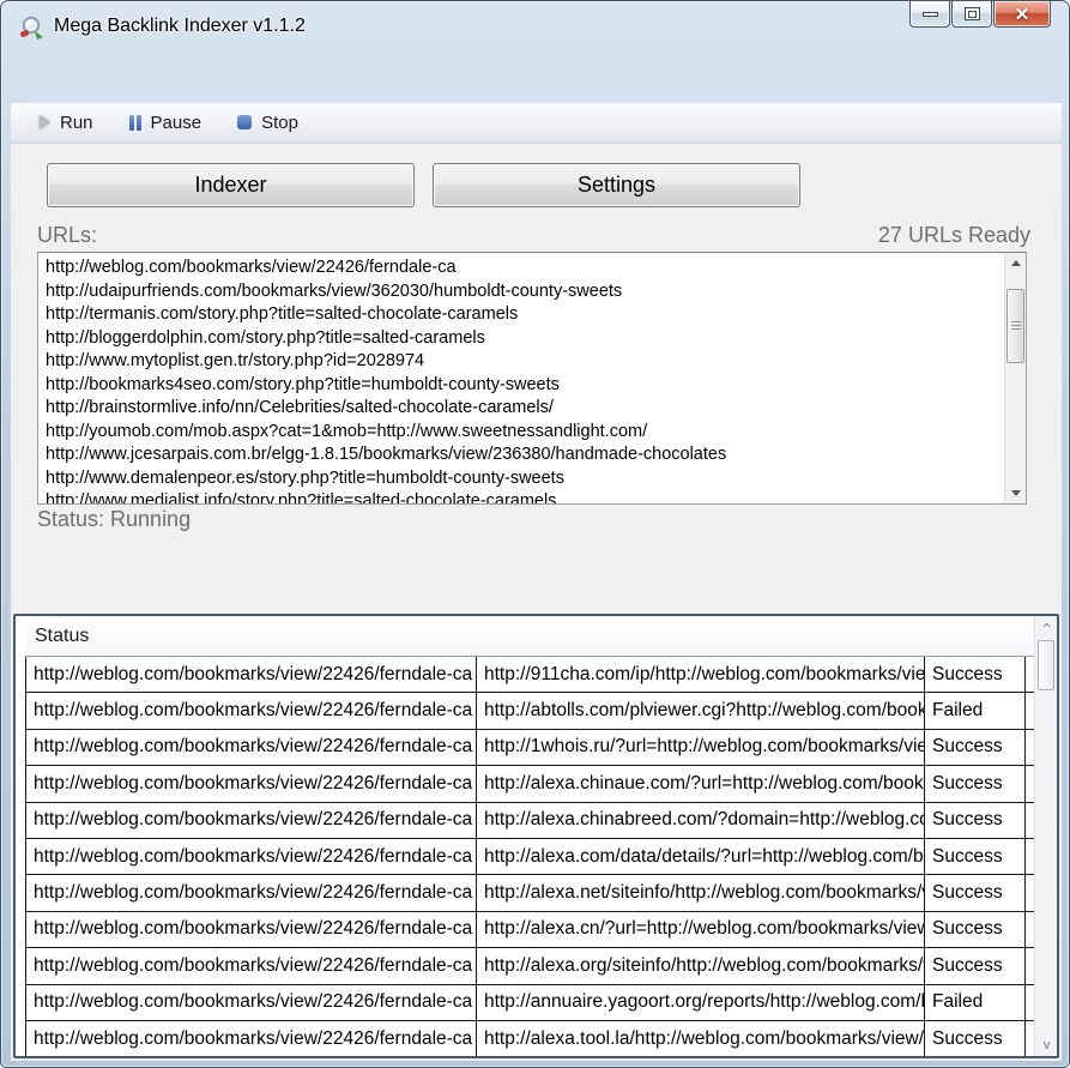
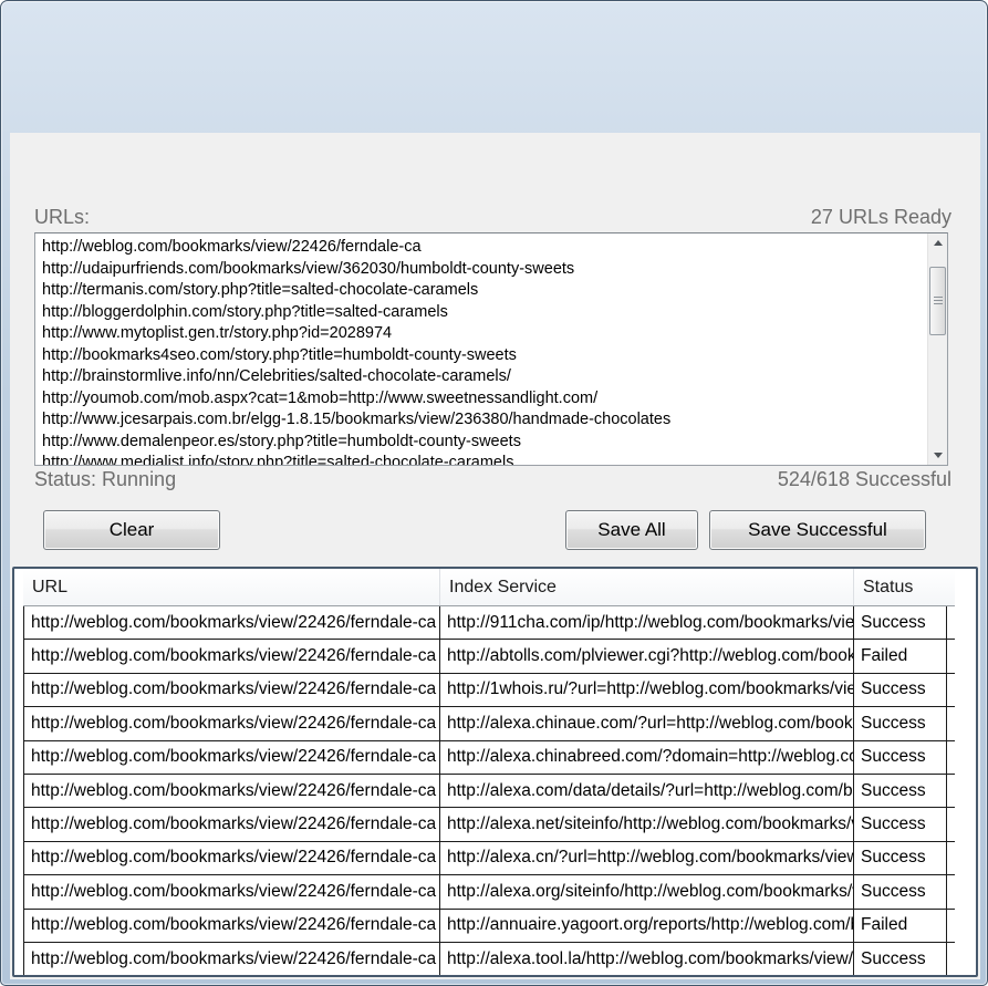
- Mega Backlink Indexer v1.1.2
- ✕
- Run
- Pause
- Stop
- Indexer
- Settings
  URLs:
  27 URLs Ready
  http://weblog.com/bookmarks/view/22426/ferndale-ca
  http://udaipurfriends.com/bookmarks/view/362030/humboldt-county-sweets
  http://termanis.com/story.php?title=salted-chocolate-caramels
  http://bloggerdolphin.com/story.php?title=salted-caramels
  http://www.mytoplist.gen.tr/story.php?id=2028974
  http://bookmarks4seo.com/story.php?title=humboldt-county-sweets
  http://brainstormlive.info/nn/Celebrities/salted-chocolate-caramels/
  http://youmob.com/mob.aspx?cat=1&mob=http://www.sweetnessandlight.com/
  http://www.jcesarpais.com.br/elgg-1.8.15/bookmarks/view/236380/handmade-chocolates
  http://www.demalenpeor.es/story.php?title=humboldt-county-sweets
  http://www.medialist.info/story.php?title=salted-chocolate-caramels
  Status: Running
+ 524/618 Successful
+ Clear
+ Save All
+ Save Successful
+ URL
+ Index Service
  Status
  http://weblog.com/bookmarks/view/22426/ferndale-ca
  http://911cha.com/ip/http://weblog.com/bookmarks/vie
  Success
  http://weblog.com/bookmarks/view/22426/ferndale-ca
  Failed
  http://weblog.com/bookmarks/view/22426/ferndale-ca
  http://1whois.ru/?url=http://weblog.com/bookmarks/vie
  Success
  http://weblog.com/bookmarks/view/22426/ferndale-ca
  Success
  http://weblog.com/bookmarks/view/22426/ferndale-ca
  Success
  http://weblog.com/bookmarks/view/22426/ferndale-ca
  Success
  http://weblog.com/bookmarks/view/22426/ferndale-ca
  http://alexa.net/siteinfo/http://weblog.com/bookmarks/
  Success
  http://weblog.com/bookmarks/view/22426/ferndale-ca
  http://alexa.cn/?url=http://weblog.com/bookmarks/view
  Success
  http://weblog.com/bookmarks/view/22426/ferndale-ca
  http://alexa.org/siteinfo/http://weblog.com/bookmarks/
  Success
  http://weblog.com/bookmarks/view/22426/ferndale-ca
  Failed
  http://weblog.com/bookmarks/view/22426/ferndale-ca
  http://alexa.tool.la/http://weblog.com/bookmarks/view/
  Success
- ^
- v
